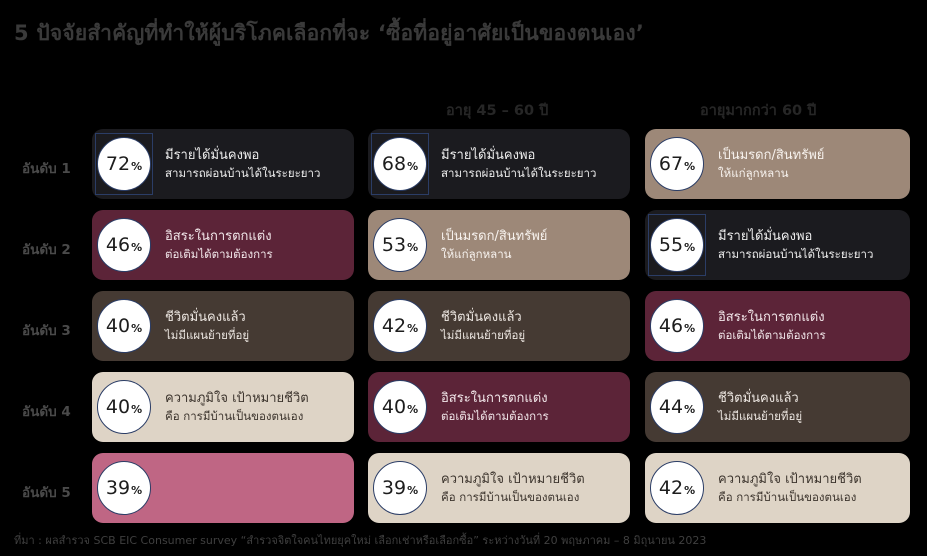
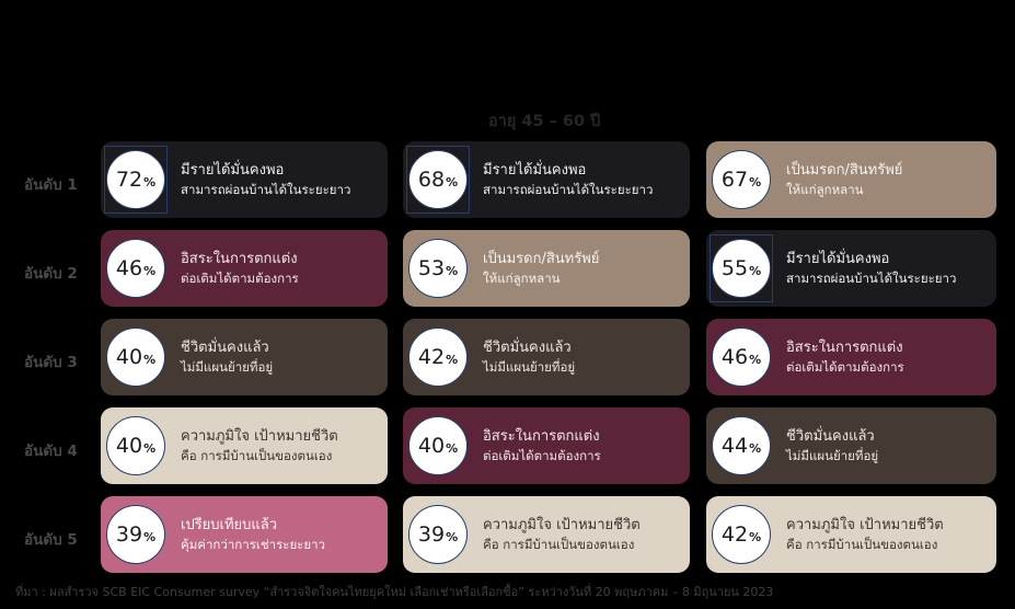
- 5 ปัจจัยสำคัญที่ทำให้ผู้บริโภคเลือกที่จะ ‘ซื้อที่อยู่อาศัยเป็นของตนเอง’
  อายุ 45 – 60 ปี
- อายุมากกว่า 60 ปี
  อันดับ 1
  72
  %
  มีรายได้มั่นคงพอ
  สามารถผ่อนบ้านได้ในระยะยาว
  68
  %
  มีรายได้มั่นคงพอ
  สามารถผ่อนบ้านได้ในระยะยาว
  67
  %
  เป็นมรดก/สินทรัพย์
  ให้แก่ลูกหลาน
  อันดับ 2
  46
  %
  อิสระในการตกแต่ง
  ต่อเติมได้ตามต้องการ
  53
  %
  เป็นมรดก/สินทรัพย์
  ให้แก่ลูกหลาน
  55
  %
  มีรายได้มั่นคงพอ
  สามารถผ่อนบ้านได้ในระยะยาว
  อันดับ 3
  40
  %
  ชีวิตมั่นคงแล้ว
  ไม่มีแผนย้ายที่อยู่
  42
  %
  ชีวิตมั่นคงแล้ว
  ไม่มีแผนย้ายที่อยู่
  46
  %
  อิสระในการตกแต่ง
  ต่อเติมได้ตามต้องการ
  อันดับ 4
  40
  %
  ความภูมิใจ เป้าหมายชีวิต
  คือ การมีบ้านเป็นของตนเอง
  40
  %
  อิสระในการตกแต่ง
  ต่อเติมได้ตามต้องการ
  44
  %
  ชีวิตมั่นคงแล้ว
  ไม่มีแผนย้ายที่อยู่
  อันดับ 5
  39
  %
+ เปรียบเทียบแล้ว
+ คุ้มค่ากว่าการเช่าระยะยาว
  39
  %
  ความภูมิใจ เป้าหมายชีวิต
  คือ การมีบ้านเป็นของตนเอง
  42
  %
  ความภูมิใจ เป้าหมายชีวิต
  คือ การมีบ้านเป็นของตนเอง
  ที่มา : ผลสำรวจ SCB EIC Consumer survey “สำรวจจิตใจคนไทยยุคใหม่ เลือกเช่าหรือเลือกซื้อ” ระหว่างวันที่ 20 พฤษภาคม – 8 มิถุนายน 2023
